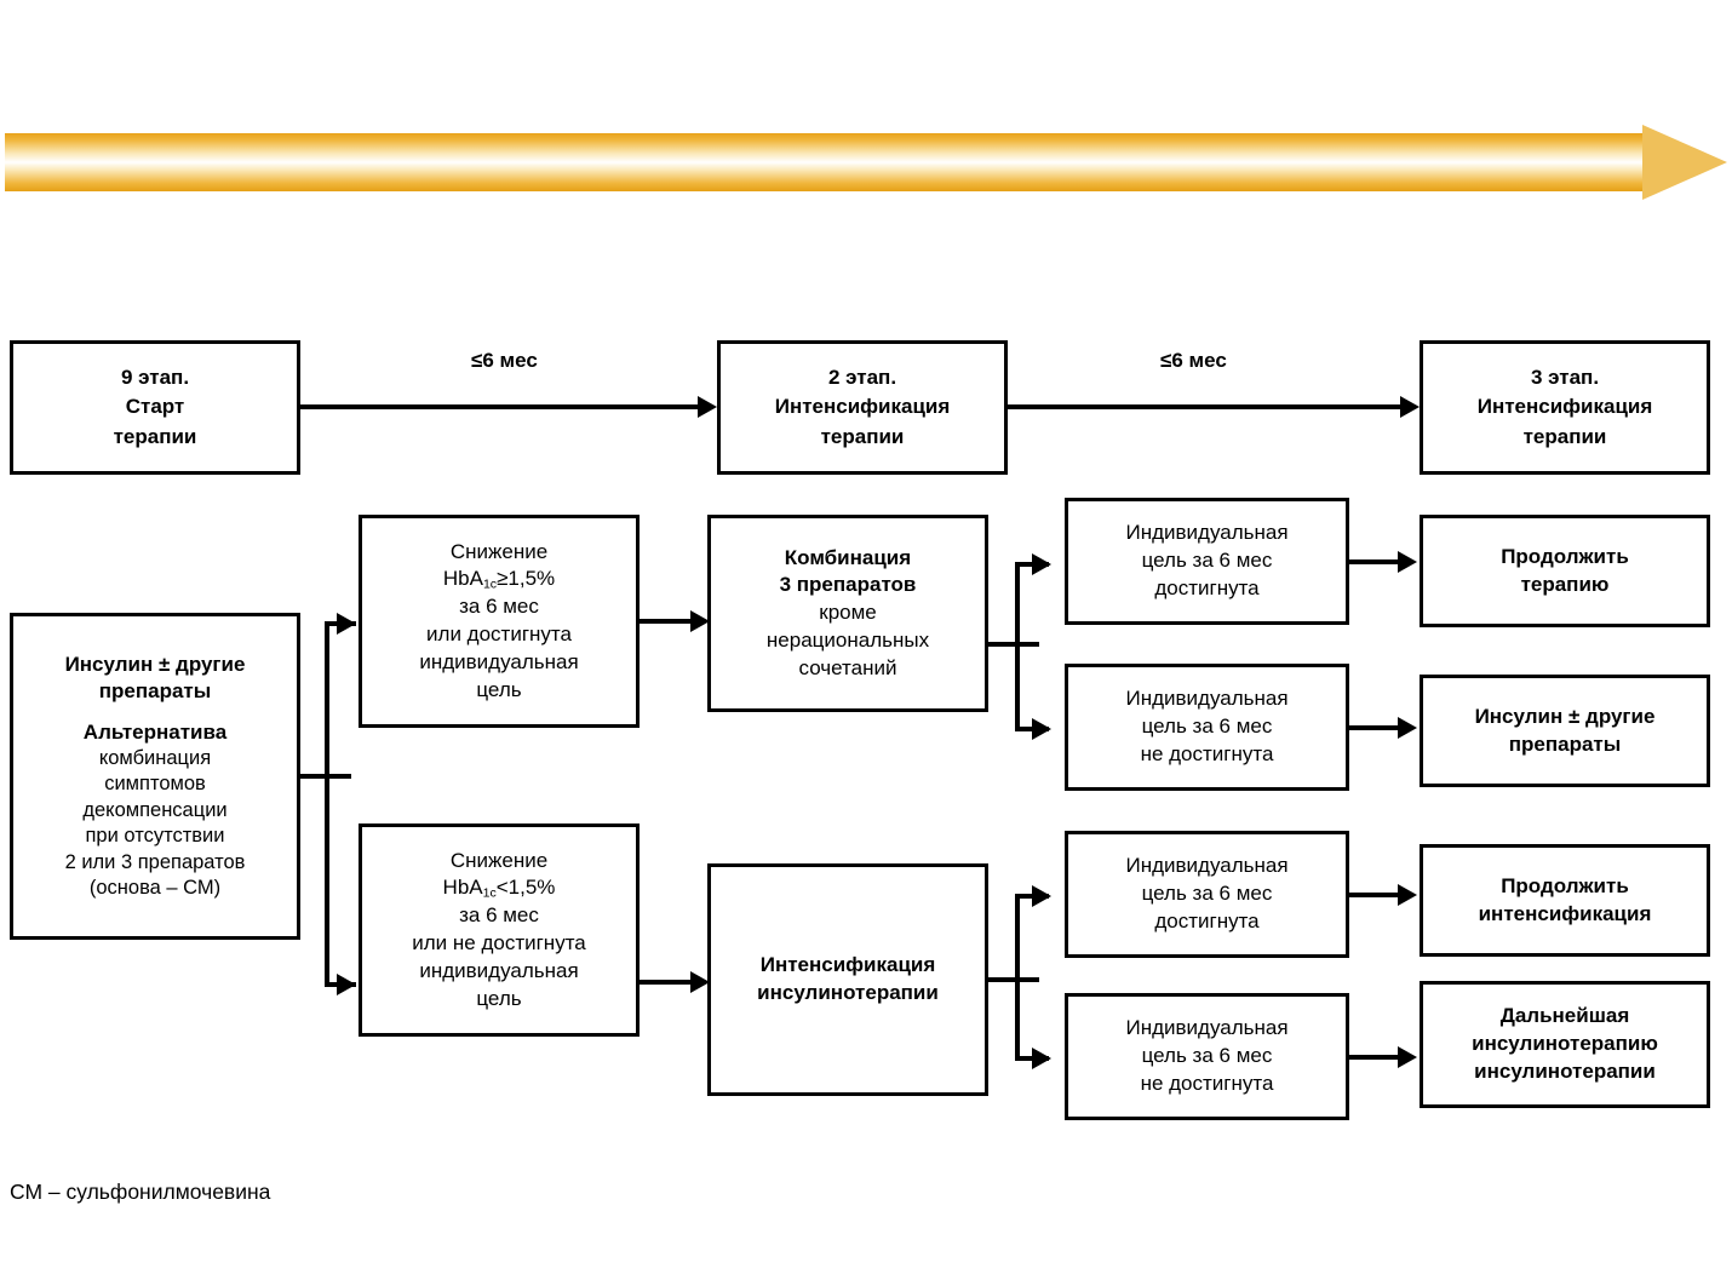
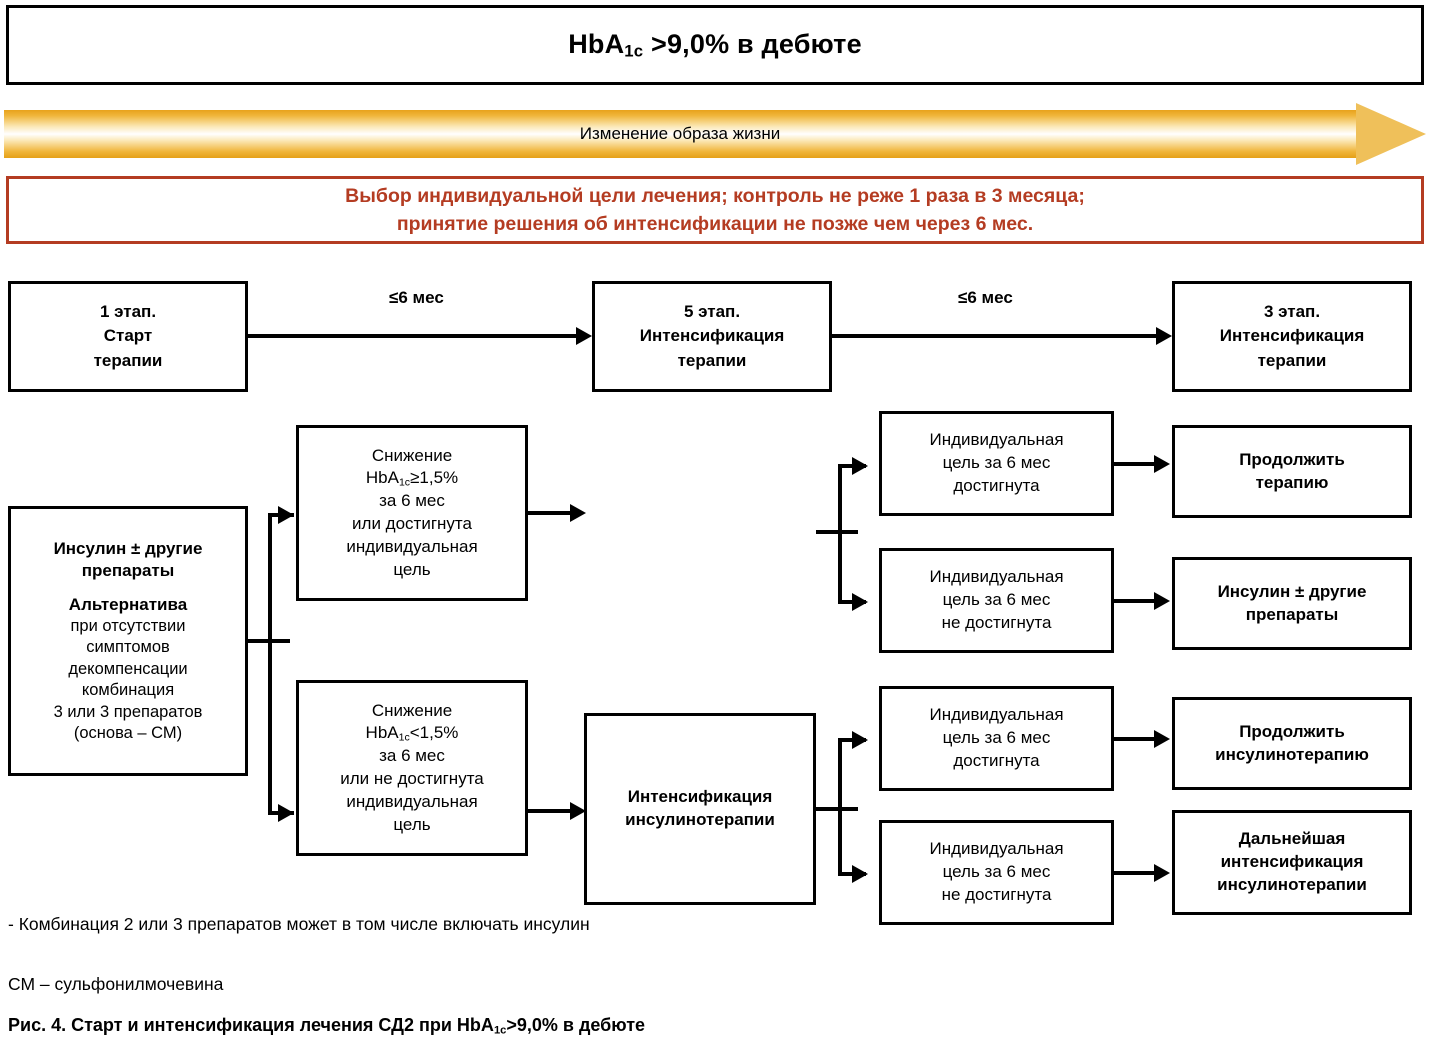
+ HbA1c >9,0% в дебюте
+ Изменение образа жизни
+ Выбор индивидуальной цели лечения; контроль не реже 1 раза в 3 месяца;
+ принятие решения об интенсификации не позже чем через 6 мес.
- 9 этап.
+ 1 этап.
  Старт
  терапии
- 2 этап.
+ 5 этап.
  Интенсификация
  терапии
  3 этап.
  Интенсификация
  терапии
  ≤6 мес
  ≤6 мес
  Инсулин ± другие
  препараты
  Альтернатива
- комбинация
+ при отсутствии
  симптомов
  декомпенсации
- при отсутствии
+ комбинация
- 2 или 3 препаратов
+ 3 или 3 препаратов
  (основа – СМ)
  Снижение
  HbA1c≥1,5%
  за 6 мес
  или достигнута
  индивидуальная
  цель
  Снижение
  HbA1c<1,5%
  за 6 мес
  или не достигнута
  индивидуальная
  цель
- Комбинация
- 3 препаратов
- кроме
- нерациональных
- сочетаний
  Интенсификация
  инсулинотерапии
  Индивидуальная
  цель за 6 мес
  достигнута
  Индивидуальная
  цель за 6 мес
  не достигнута
  Индивидуальная
  цель за 6 мес
  достигнута
  Индивидуальная
  цель за 6 мес
  не достигнута
  Продолжить
  терапию
  Инсулин ± другие
  препараты
  Продолжить
- интенсификация
+ инсулинотерапию
  Дальнейшая
- инсулинотерапию
+ интенсификация
  инсулинотерапии
+ - Комбинация 2 или 3 препаратов может в том числе включать инсулин
  СМ – сульфонилмочевина
+ Рис. 4. Старт и интенсификация лечения СД2 при HbA1c>9,0% в дебюте
